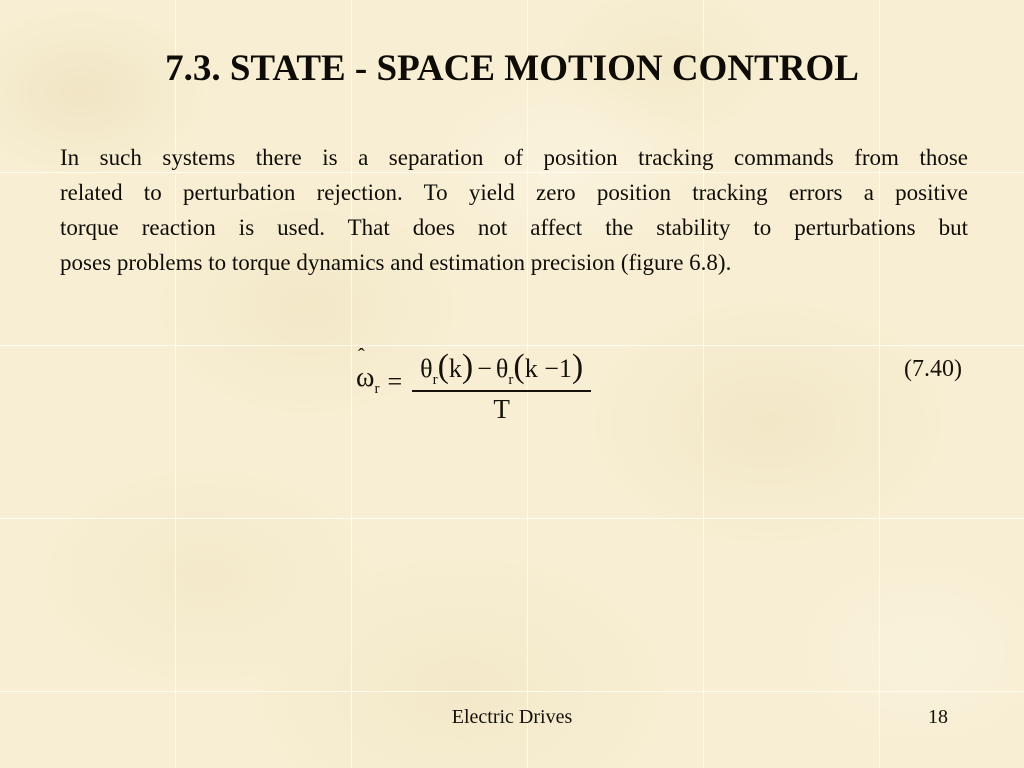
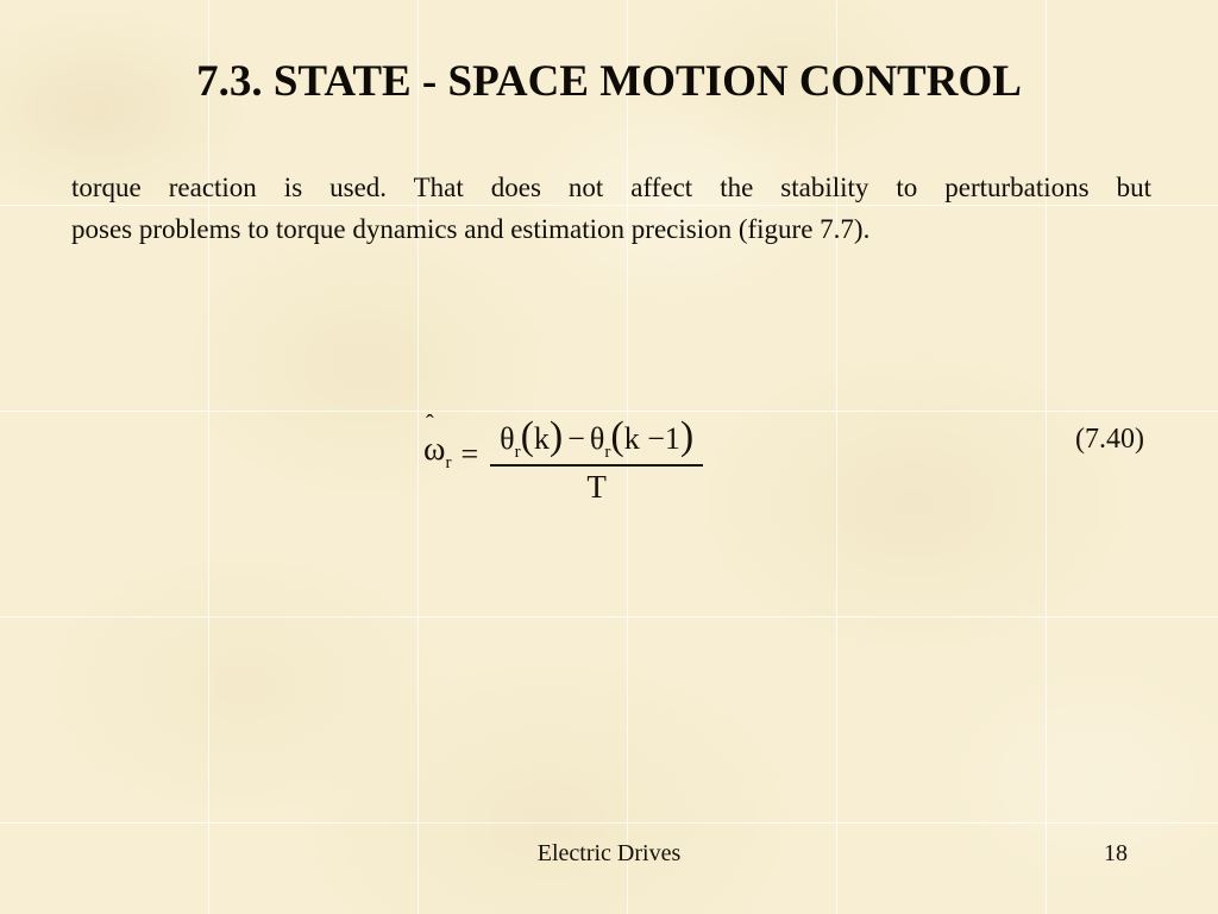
  7.3. STATE - SPACE MOTION CONTROL
- In such systems there is a separation of position tracking commands from those
- related to perturbation rejection. To yield zero position tracking errors a positive
  torque reaction is used. That does not affect the stability to perturbations but
- poses problems to torque dynamics and estimation precision (figure 6.8).
+ poses problems to torque dynamics and estimation precision (figure 7.7).
  ˆ
  ωr
  =
  θr(k) − θr(k −1)
  T
  (7.40)
  Electric Drives
  18
